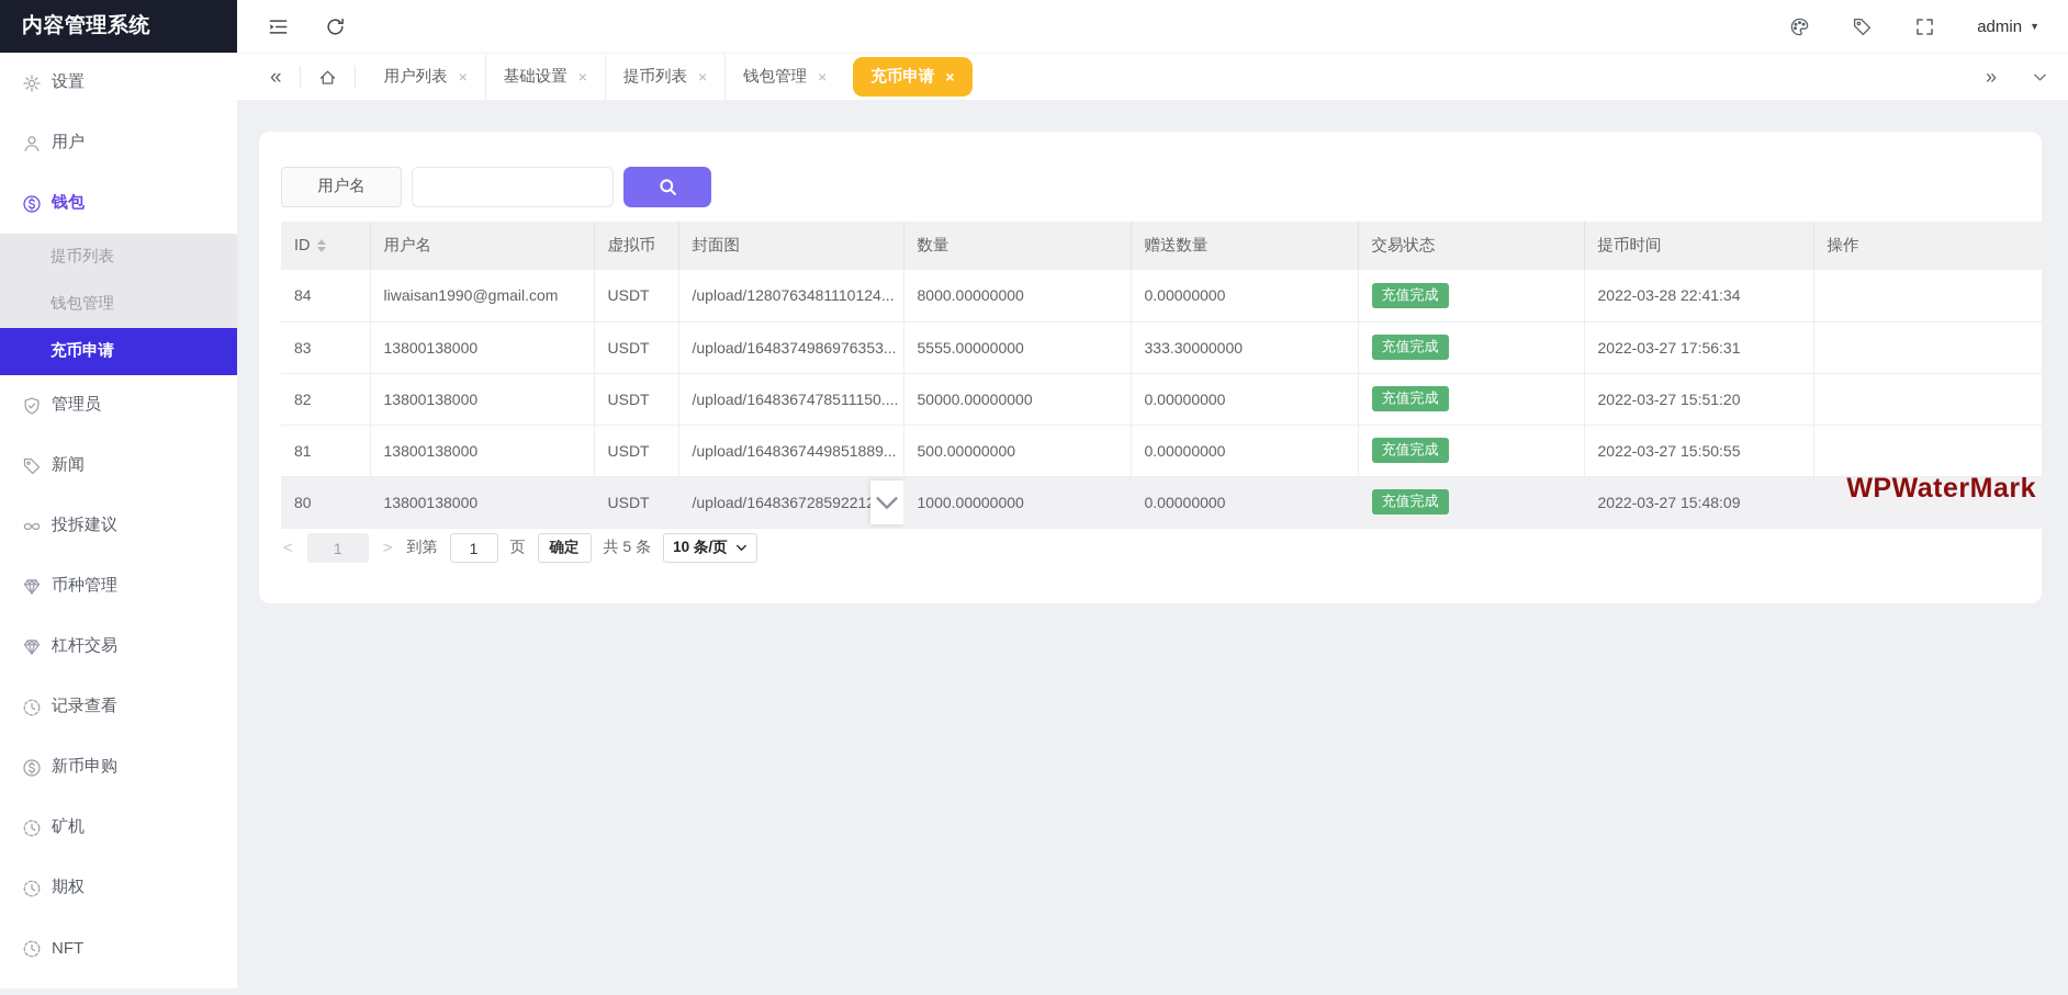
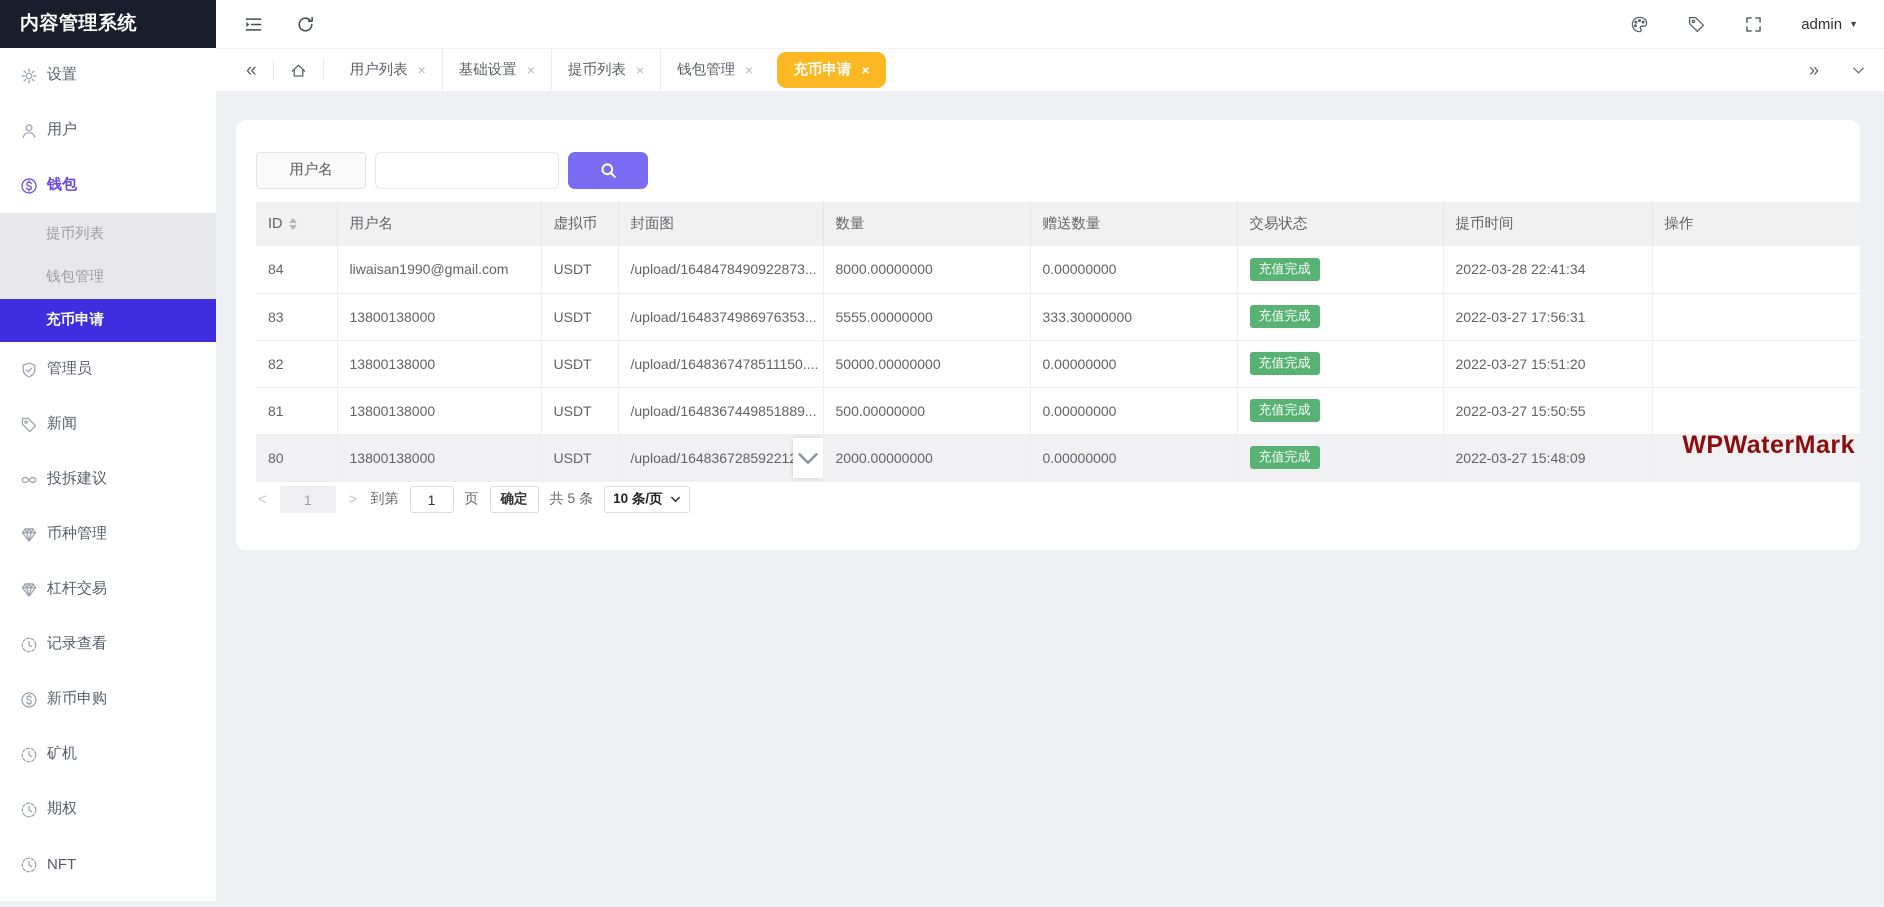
  内容管理系统
  设置
  用户
  钱包
  提币列表
  钱包管理
  充币申请
  管理员
  新闻
  投拆建议
  币种管理
  杠杆交易
  记录查看
  新币申购
  矿机
  期权
  NFT
  admin
  ▼
  «
  用户列表
  ×
  基础设置
  ×
  提币列表
  ×
  钱包管理
  ×
  充币申请
  ×
  »
  用户名
  ID	用户名	虚拟币	封面图	数量	赠送数量	交易状态	提币时间	操作
- 84	liwaisan1990@gmail.com	USDT	/upload/1280763481110124...	8000.00000000	0.00000000	充值完成	2022-03-28 22:41:34
+ 84	liwaisan1990@gmail.com	USDT	/upload/1648478490922873...	8000.00000000	0.00000000	充值完成	2022-03-28 22:41:34
  83	13800138000	USDT	/upload/1648374986976353...	5555.00000000	333.30000000	充值完成	2022-03-27 17:56:31
  82	13800138000	USDT	/upload/1648367478511150....	50000.00000000	0.00000000	充值完成	2022-03-27 15:51:20
  81	13800138000	USDT	/upload/1648367449851889...	500.00000000	0.00000000	充值完成	2022-03-27 15:50:55
- 80	13800138000	USDT	/upload/1648367285922126.	1000.00000000	0.00000000	充值完成	2022-03-27 15:48:09
+ 80	13800138000	USDT	/upload/1648367285922126.	2000.00000000	0.00000000	充值完成	2022-03-27 15:48:09
  <
  1
  >
  到第
  1
  页
  确定
  共 5 条
  10 条/页
  WPWaterMark
